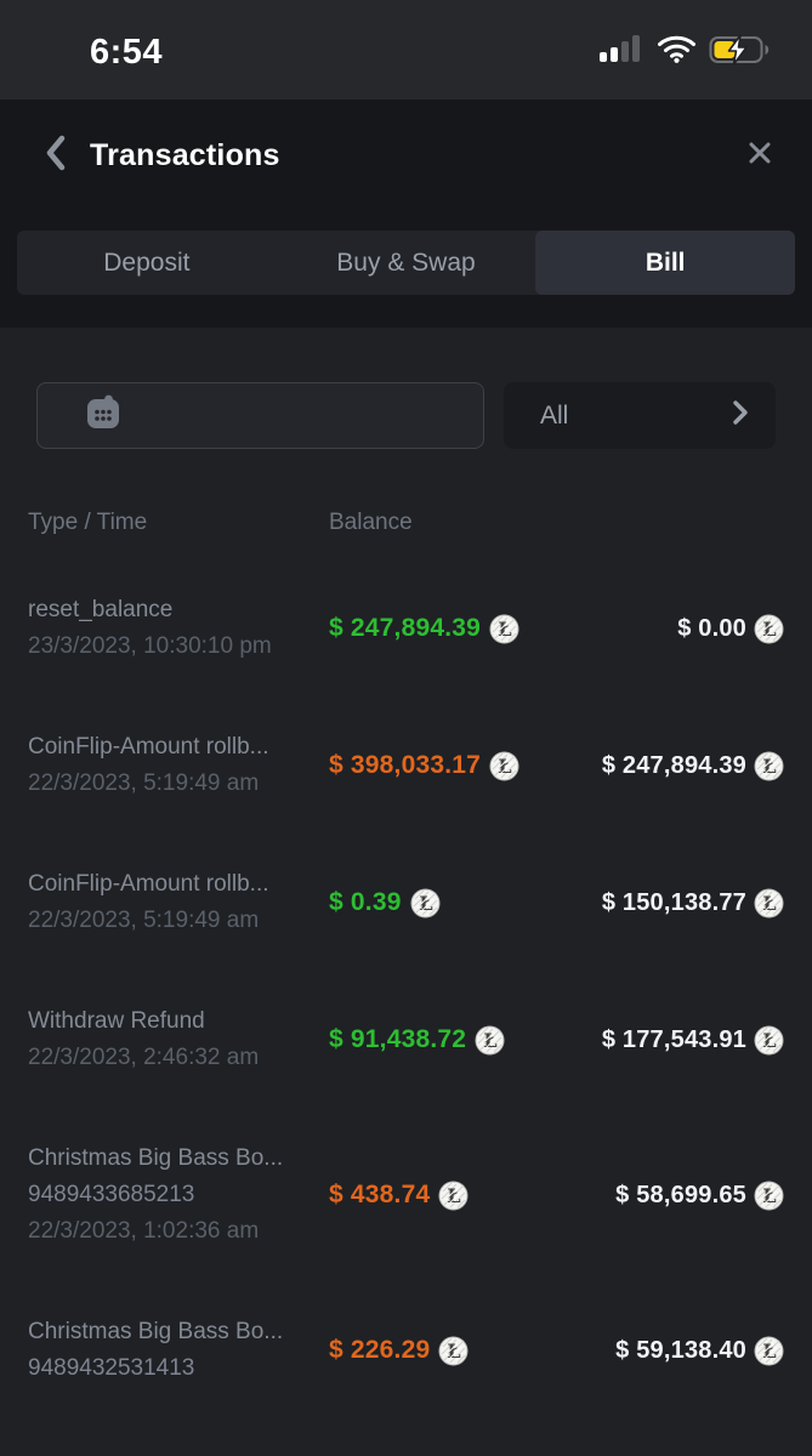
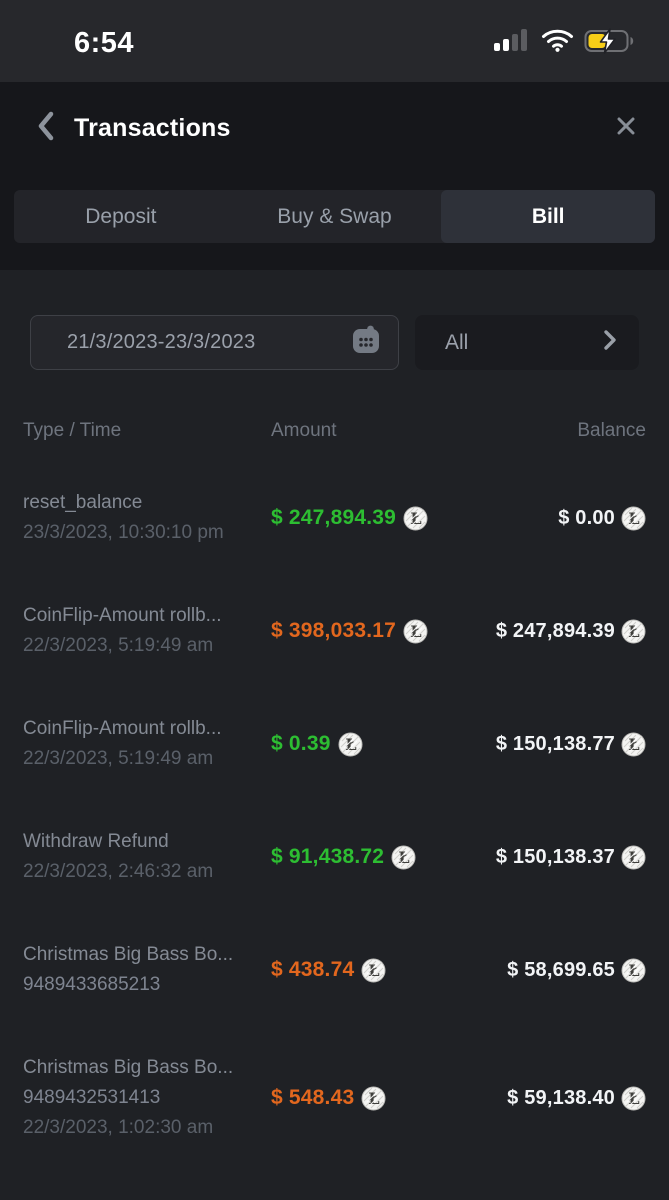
  6:54
  Transactions
  Deposit
  Buy & Swap
  Bill
+ 21/3/2023-23/3/2023
  All
  Type / Time
+ Amount
  Balance
  reset_balance
  23/3/2023, 10:30:10 pm
  $ 247,894.39
  Ł
  $ 0.00
  Ł
  CoinFlip-Amount rollb...
  22/3/2023, 5:19:49 am
  $ 398,033.17
  Ł
  $ 247,894.39
  Ł
  CoinFlip-Amount rollb...
  22/3/2023, 5:19:49 am
  $ 0.39
  Ł
  $ 150,138.77
  Ł
  Withdraw Refund
  22/3/2023, 2:46:32 am
  $ 91,438.72
  Ł
- $ 177,543.91
+ $ 150,138.37
  Ł
  Christmas Big Bass Bo...
  9489433685213
- 22/3/2023, 1:02:36 am
  $ 438.74
  Ł
  $ 58,699.65
  Ł
  Christmas Big Bass Bo...
  9489432531413
+ 22/3/2023, 1:02:30 am
- $ 226.29
+ $ 548.43
  Ł
  $ 59,138.40
  Ł
